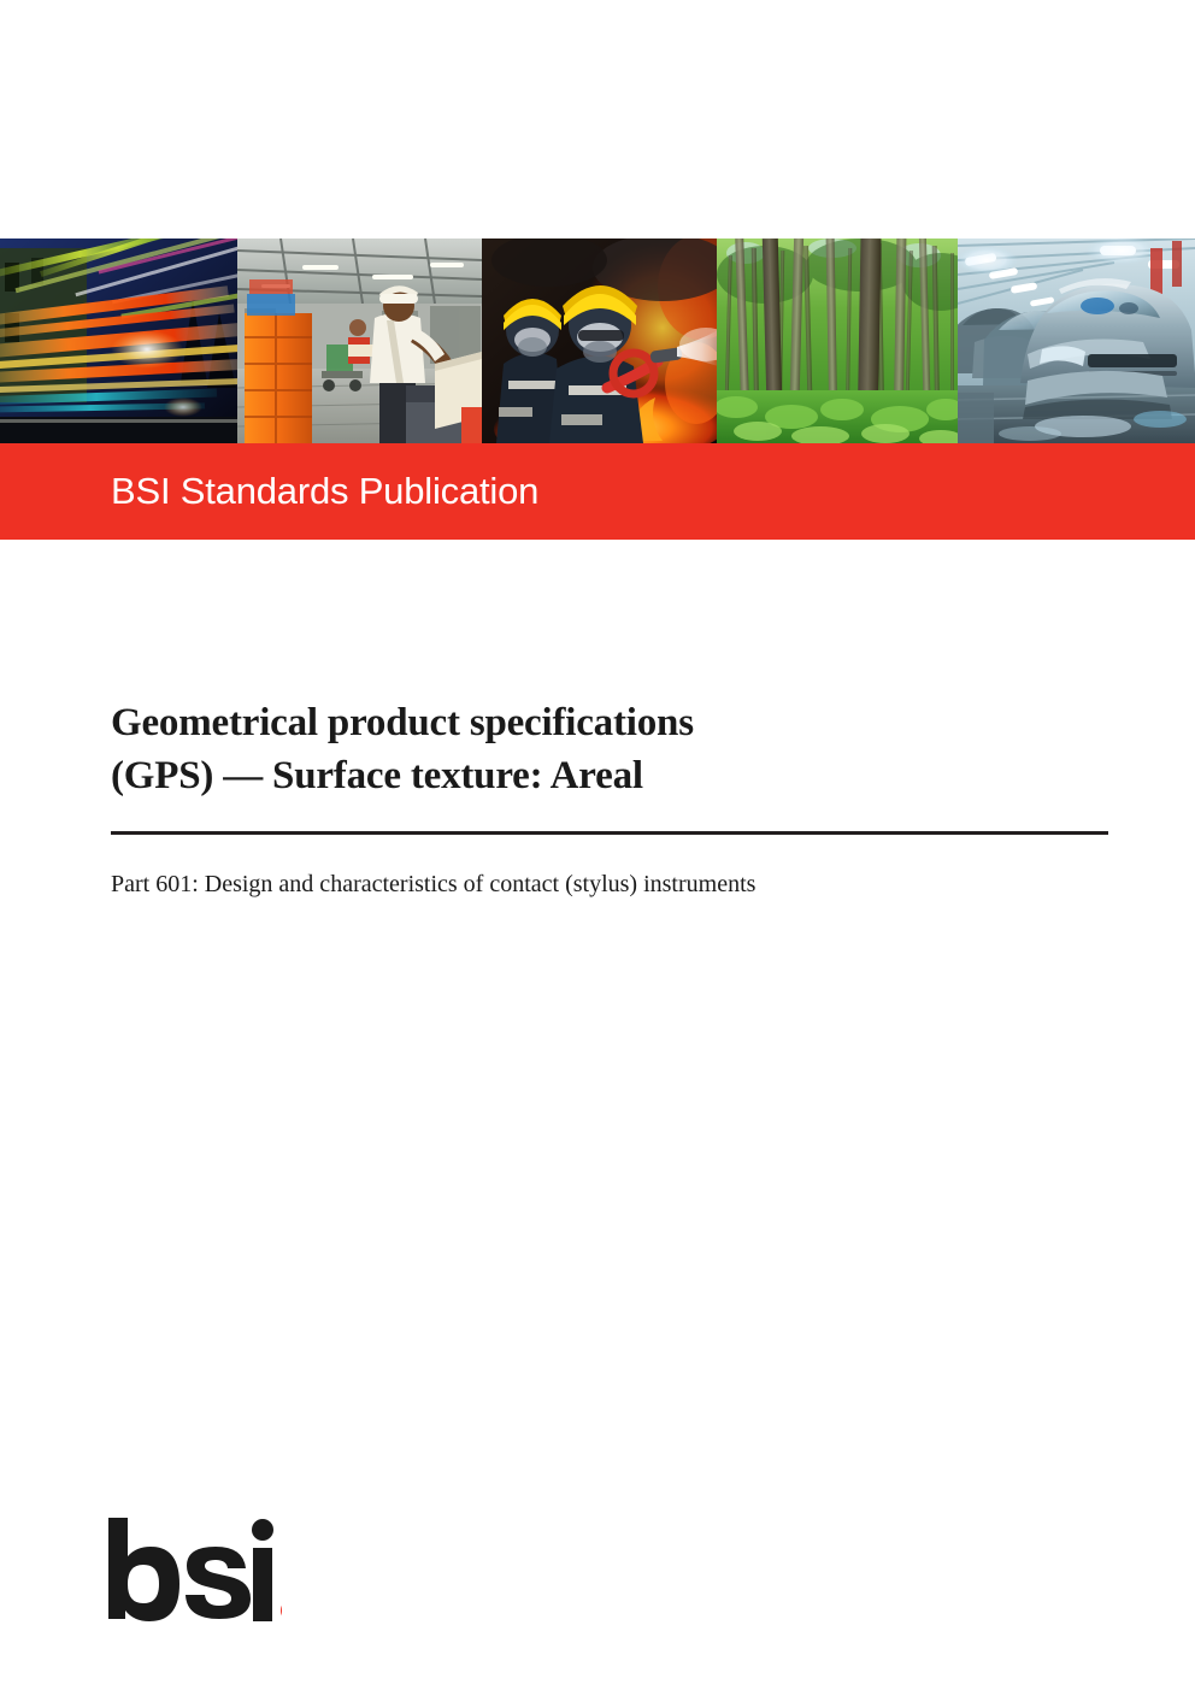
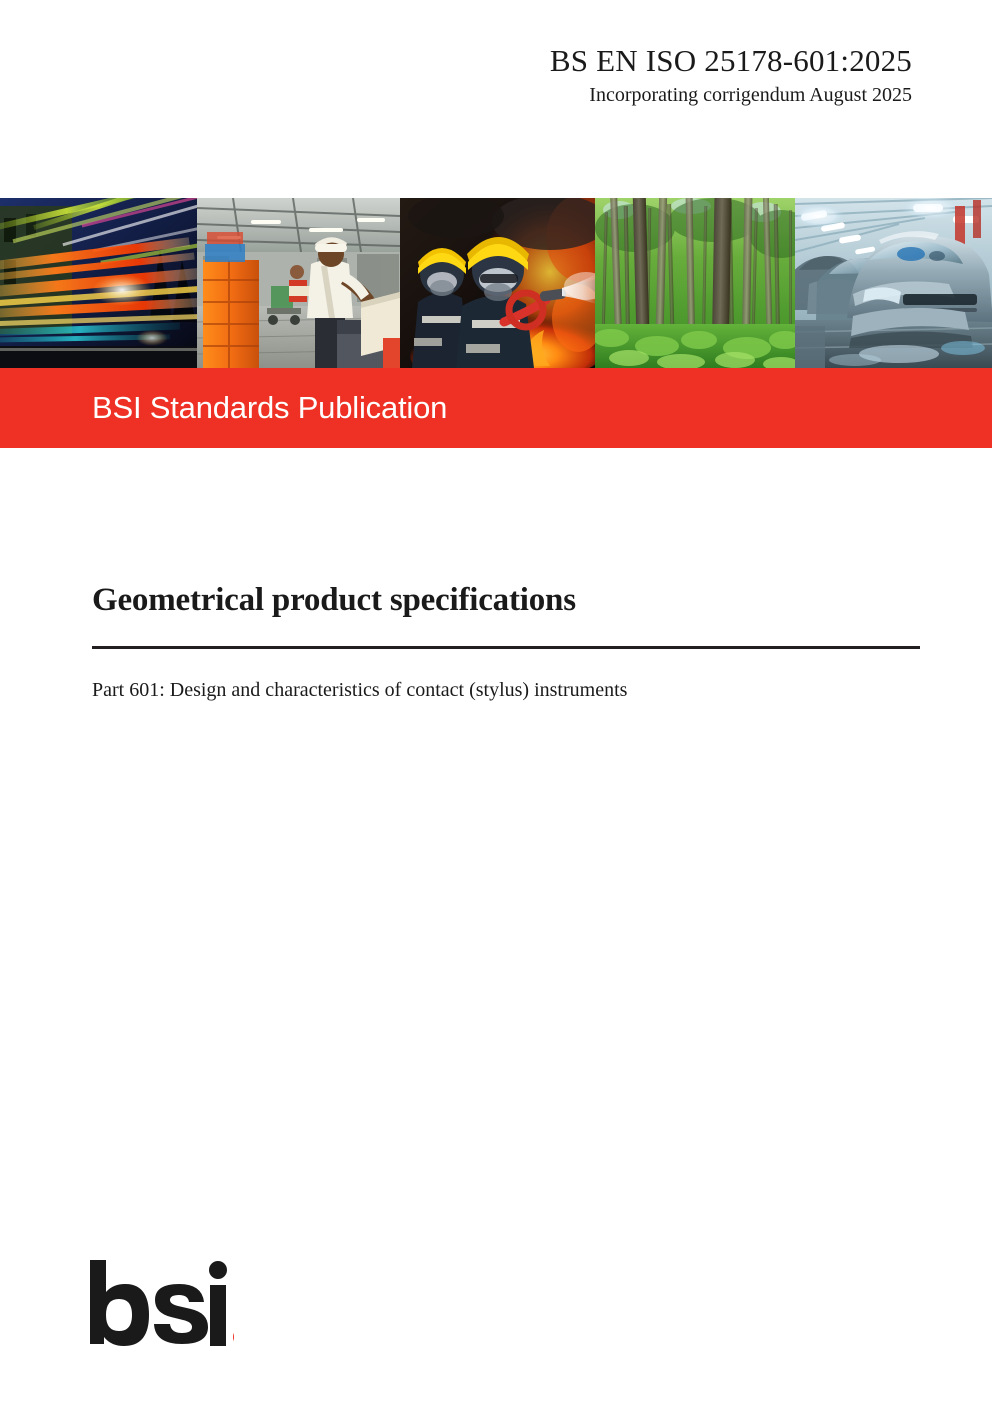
+ BS EN ISO 25178-601:2025
+ Incorporating corrigendum August 2025
  BSI Standards Publication
  Geometrical product specifications
- (GPS) — Surface texture: Areal
  Part 601: Design and characteristics of contact (stylus) instruments
